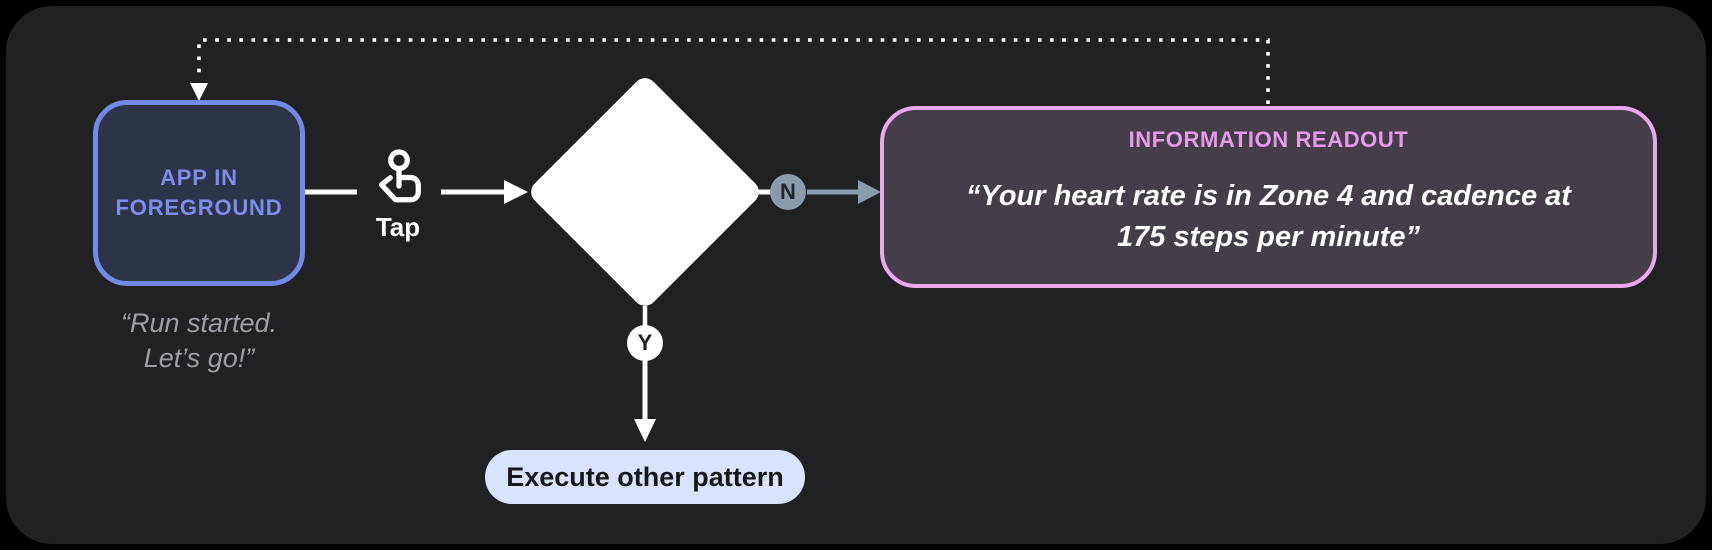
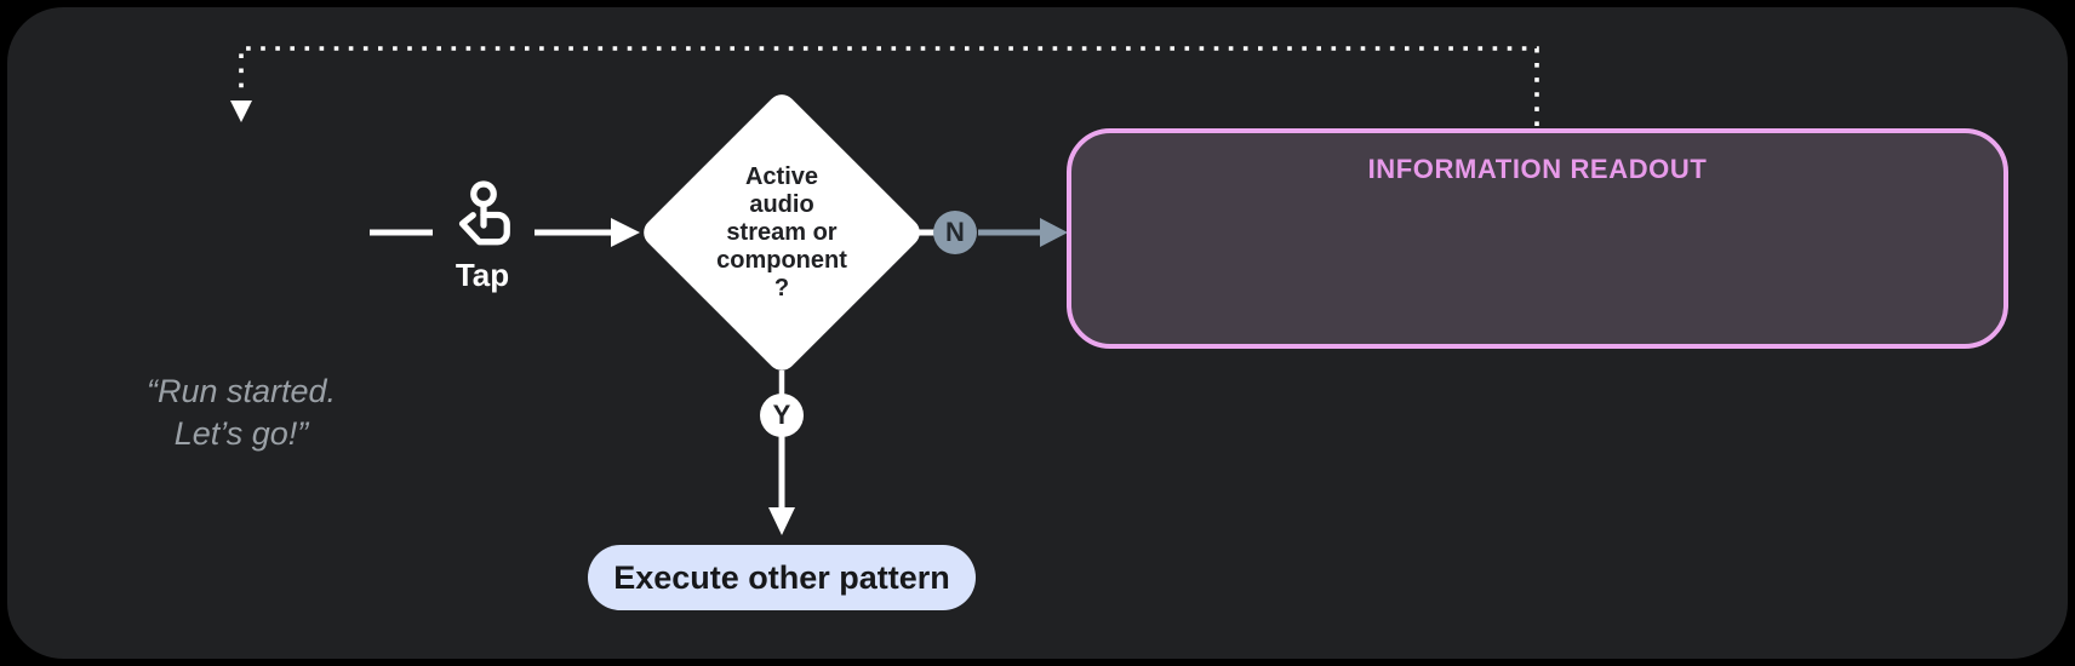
- APP IN
- FOREGROUND
  “Run started.
  Let’s go!”
  Tap
+ Active
+ audio
+ stream or
+ component
+ ?
  N
  Y
  INFORMATION READOUT
- “Your heart rate is in Zone 4 and cadence at
- 175 steps per minute”
  Execute other pattern
